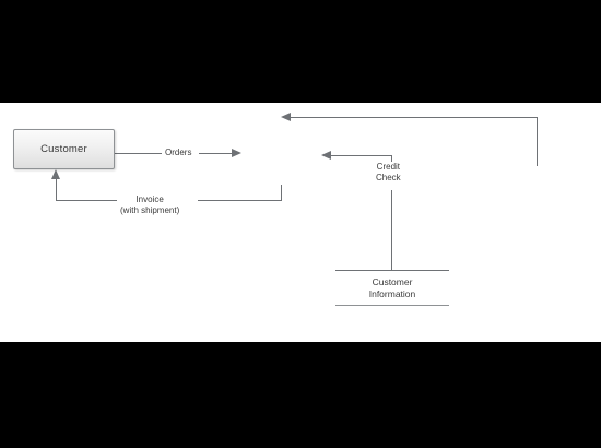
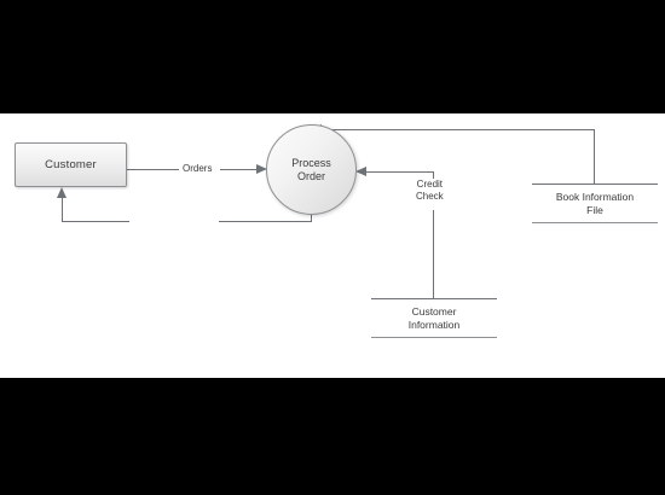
  Orders
  Credit
  Check
- Invoice
- (with shipment)
  Customer
+ Process
+ Order
+ Book Information
+ File
  Customer
  Information
